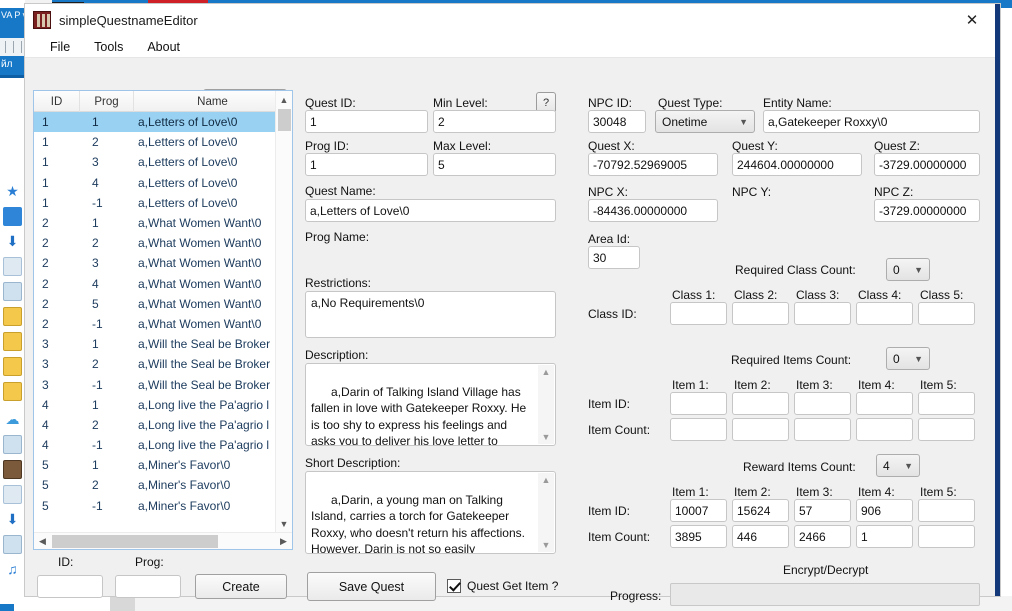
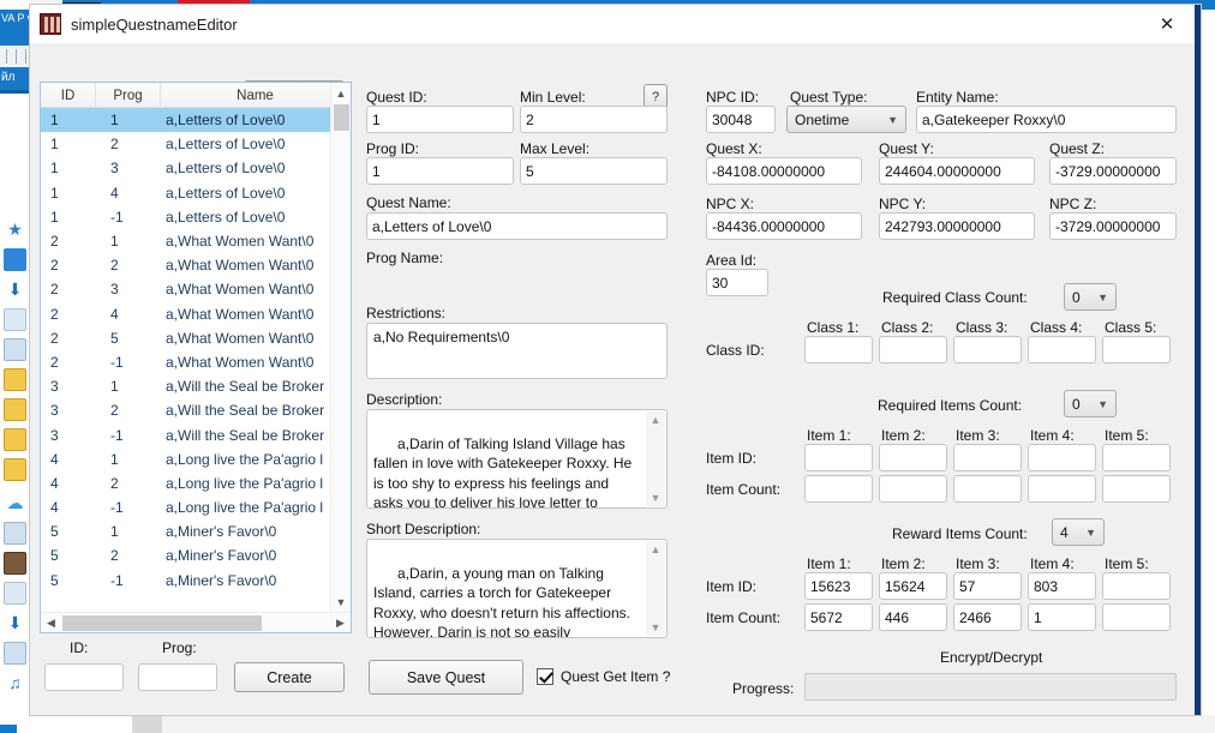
  йл
  ★
  ⬇
  ☁
  ⬇
  ♫
  simpleQuestnameEditor
  ✕
- File
- Tools
- About
  ID
  Prog
  Name
  1
  1
  a,Letters of Love\0
  1
  2
  a,Letters of Love\0
  1
  3
  a,Letters of Love\0
  1
  4
  a,Letters of Love\0
  1
  -1
  a,Letters of Love\0
  2
  1
  a,What Women Want\0
  2
  2
  a,What Women Want\0
  2
  3
  a,What Women Want\0
  2
  4
  a,What Women Want\0
  2
  5
  a,What Women Want\0
  2
  -1
  a,What Women Want\0
  3
  1
  a,Will the Seal be Broker
  3
  2
  a,Will the Seal be Broker
  3
  -1
  a,Will the Seal be Broker
  4
  1
  a,Long live the Pa'agrio l
  4
  2
  a,Long live the Pa'agrio l
  4
  -1
  a,Long live the Pa'agrio l
  5
  1
  a,Miner's Favor\0
  5
  2
  a,Miner's Favor\0
  5
  -1
  a,Miner's Favor\0
  ▲
  ▼
  ◀
  ▶
  ID:
  Prog:
  Create
  Quest ID:
  Min Level:
  ?
  1
  2
  Prog ID:
  Max Level:
  1
  5
  Quest Name:
  a,Letters of Love\0
  Prog Name:
  Restrictions:
  a,No Requirements\0
  Description:
  a,Darin of Talking Island Village has fallen in love with Gatekeeper Roxxy. He is too shy to express his feelings and asks you to deliver his love letter to
  ▲
  ▼
  Short Description:
  a,Darin, a young man on Talking Island, carries a torch for Gatekeeper Roxxy, who doesn't return his affections. However, Darin is not so easily
  ▲
  ▼
  Save Quest
  Quest Get Item ?
  NPC ID:
  Quest Type:
  Entity Name:
  30048
  Onetime
  ▼
  a,Gatekeeper Roxxy\0
  Quest X:
  Quest Y:
  Quest Z:
- -70792.52969005
+ -84108.00000000
  244604.00000000
  -3729.00000000
  NPC X:
  NPC Y:
  NPC Z:
  -84436.00000000
+ 242793.00000000
  -3729.00000000
  Area Id:
  30
  Required Class Count:
  0
  ▼
  Class ID:
  Class 1:
  Class 2:
  Class 3:
  Class 4:
  Class 5:
  Required Items Count:
  0
  ▼
  Item ID:
  Item Count:
  Item 1:
  Item 2:
  Item 3:
  Item 4:
  Item 5:
  Reward Items Count:
  4
  ▼
  Item ID:
  Item Count:
  Item 1:
  Item 2:
  Item 3:
  Item 4:
  Item 5:
- 10007
+ 15623
  15624
  57
- 906
+ 803
- 3895
+ 5672
  446
  2466
  1
  Encrypt/Decrypt
  Progress:
